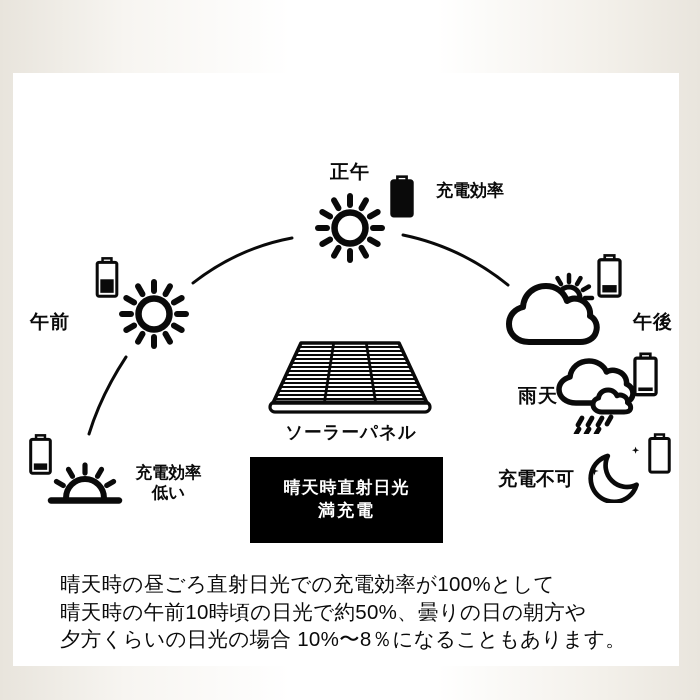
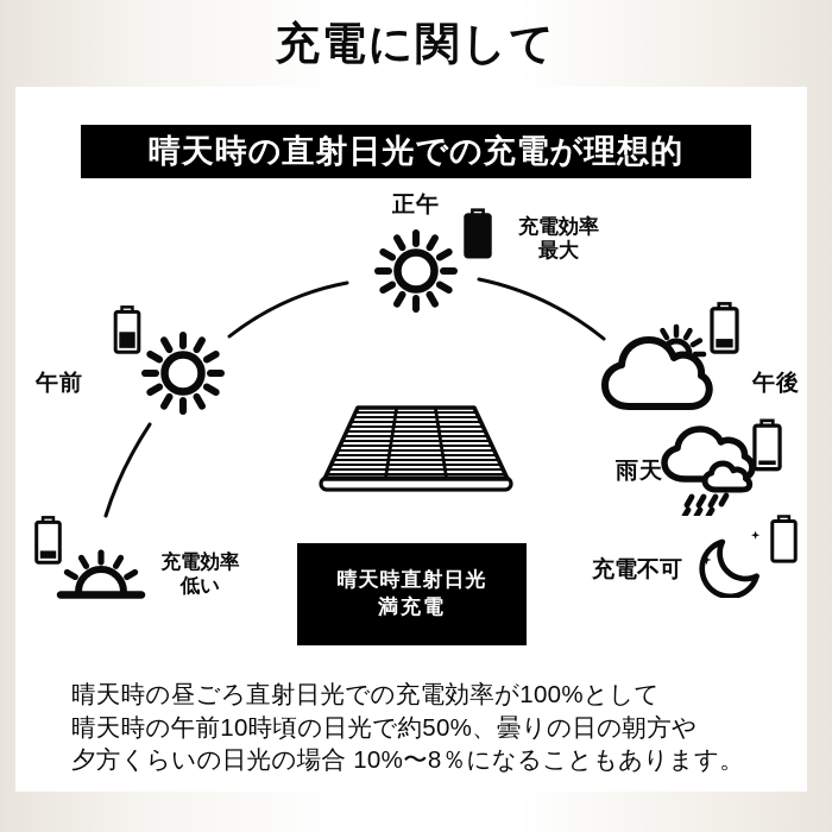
+ 充電に関して
+ 晴天時の直射日光での充電が理想的
  正午
  充電効率
+ 最大
  午前
  午後
  雨天
  充電不可
  充電効率
  低い
- ソーラーパネル
  晴天時直射日光
  満充電
  晴天時の昼ごろ直射日光での充電効率が100%として
  晴天時の午前10時頃の日光で約50%、曇りの日の朝方や
  夕方くらいの日光の場合 10%〜8％になることもあります。
